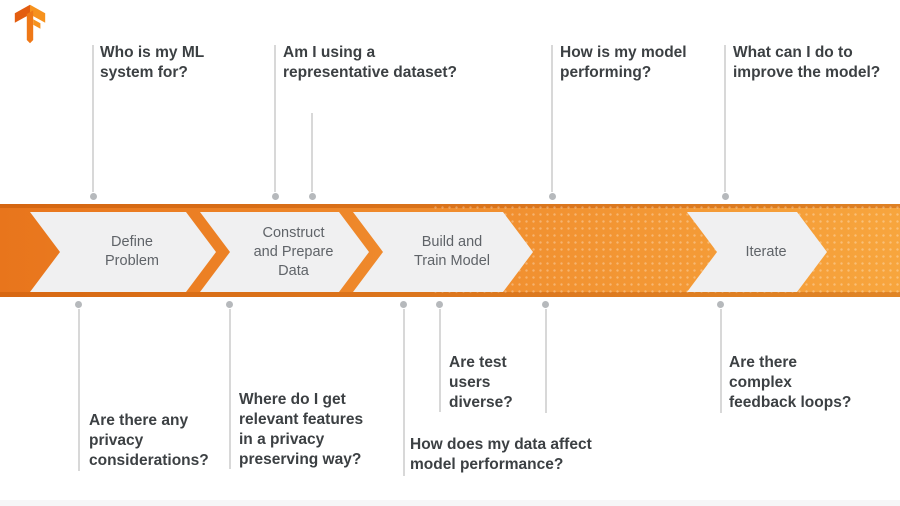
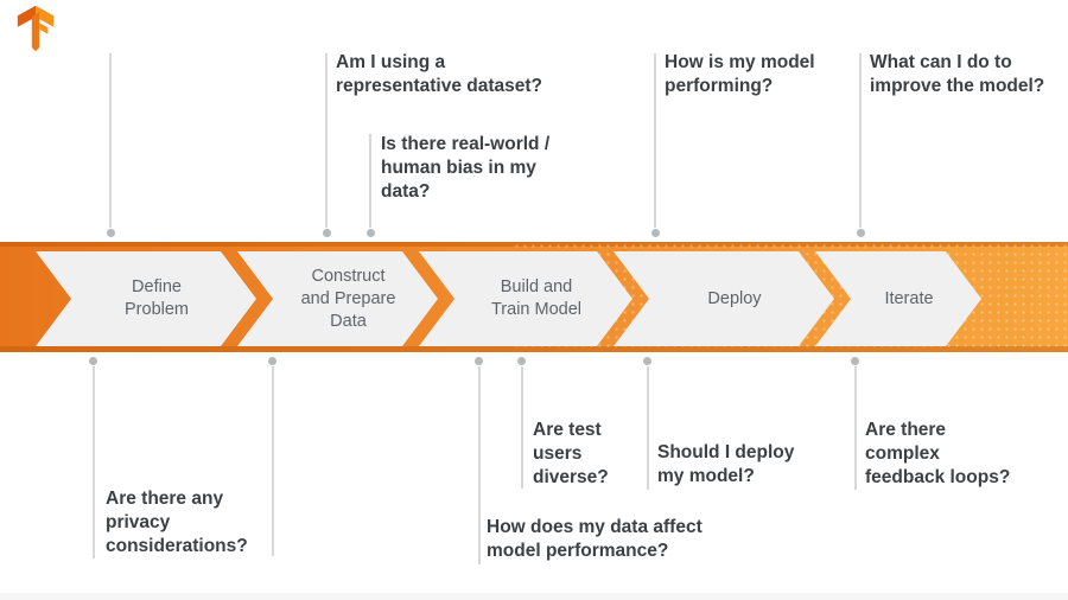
- Who is my ML
- system for?
  Am I using a
  representative dataset?
+ Is there real-world /
+ human bias in my
+ data?
  How is my model
  performing?
  What can I do to
  improve the model?
  Are there any
  privacy
  considerations?
- Where do I get
- relevant features
- in a privacy
- preserving way?
  How does my data affect
  model performance?
  Are test
  users
  diverse?
+ Should I deploy
+ my model?
  Are there
  complex
  feedback loops?
  Define
  Problem
  Construct
  and Prepare
  Data
  Build and
  Train Model
+ Deploy
  Iterate
